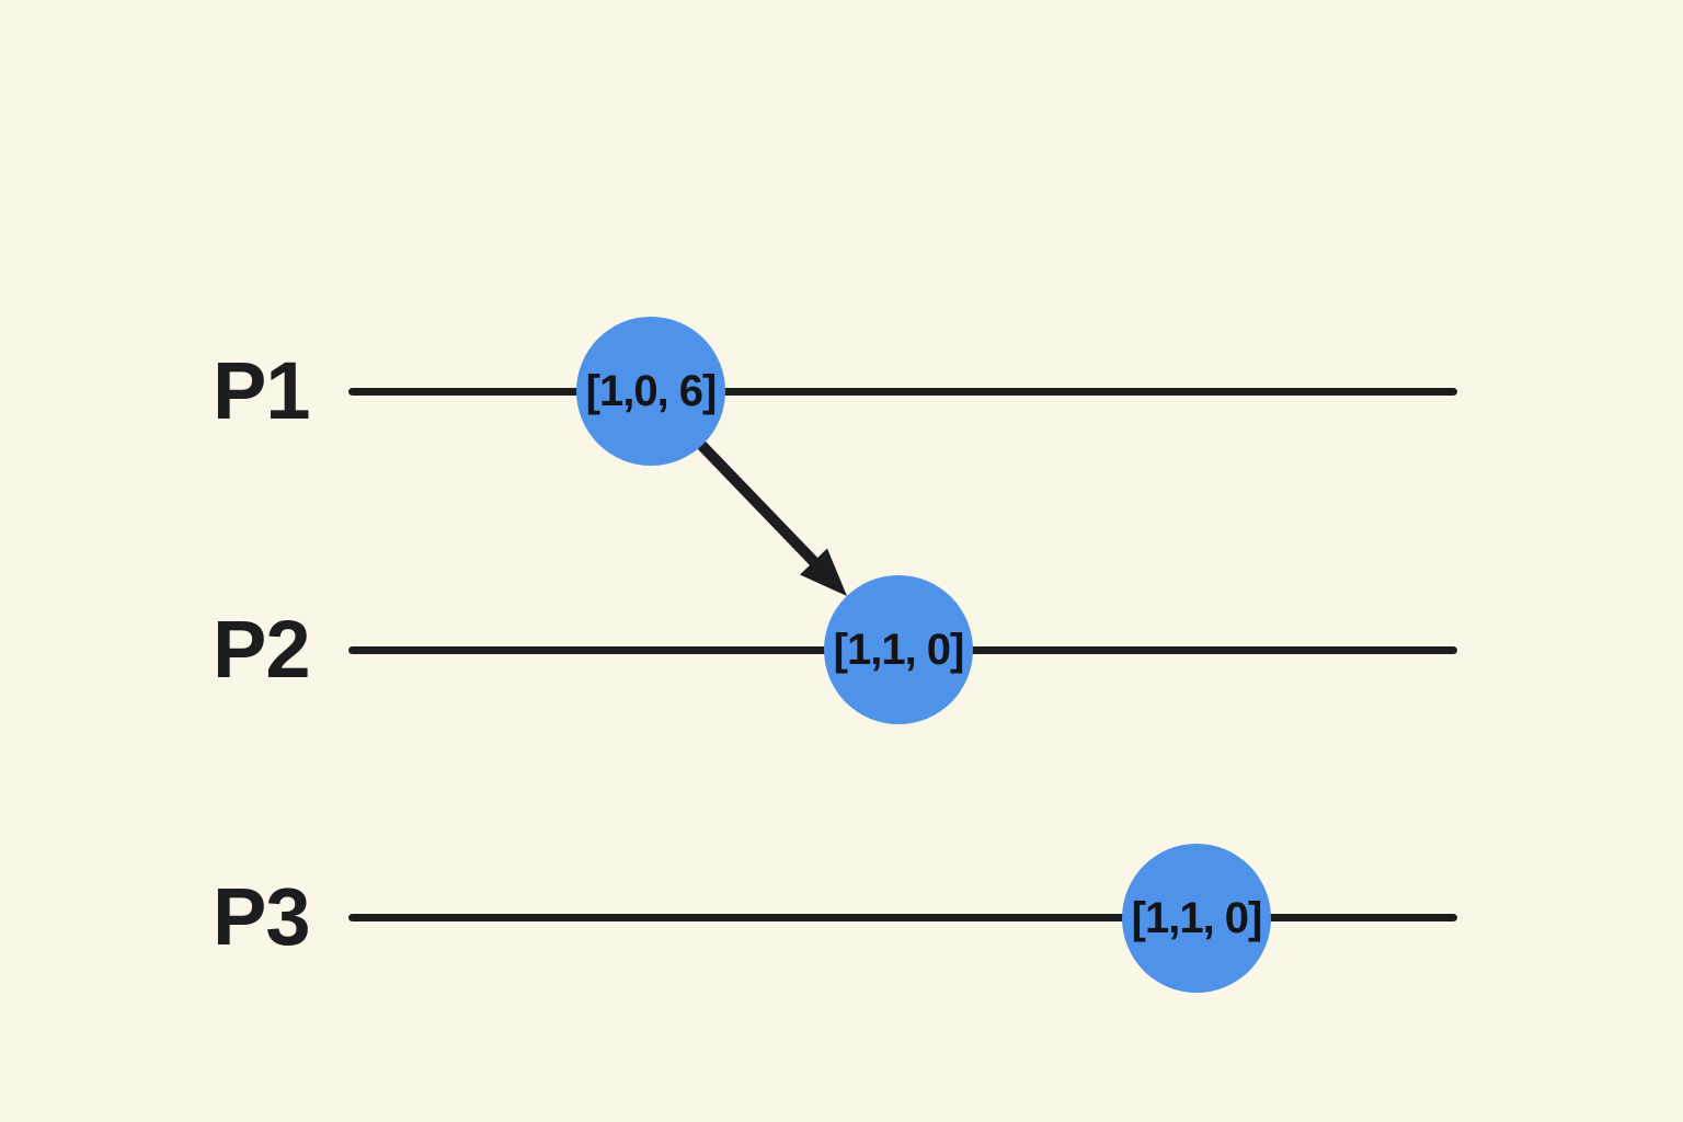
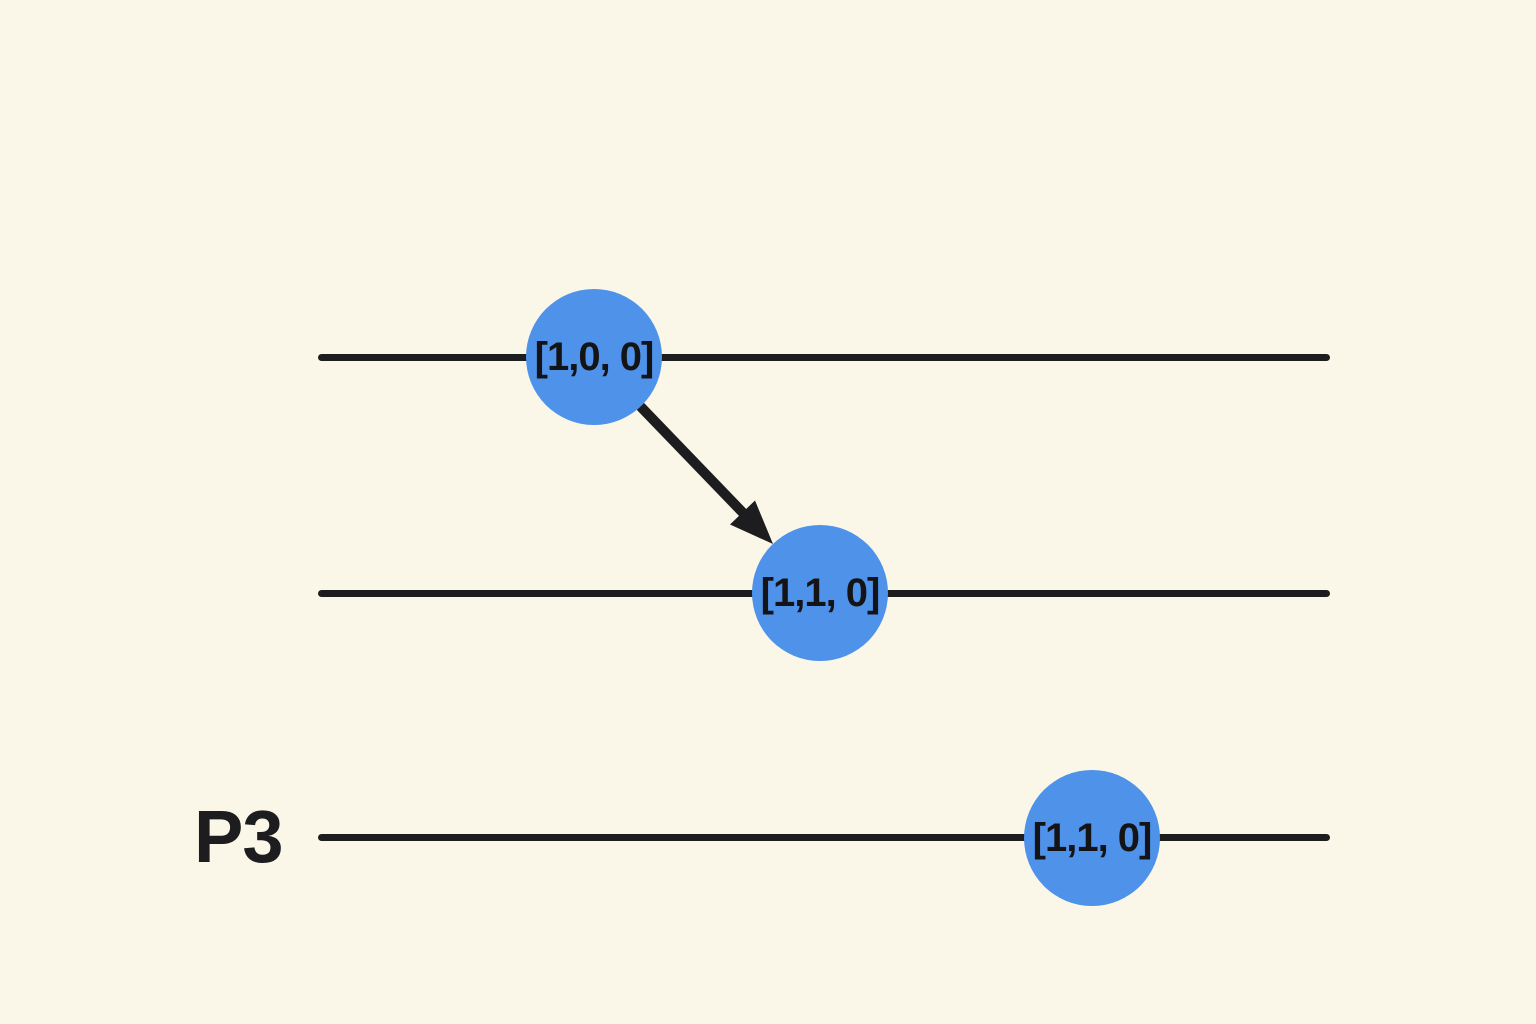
- P1
- P2
  P3
- [1,0, 6]
+ [1,0, 0]
  [1,1, 0]
  [1,1, 0]
